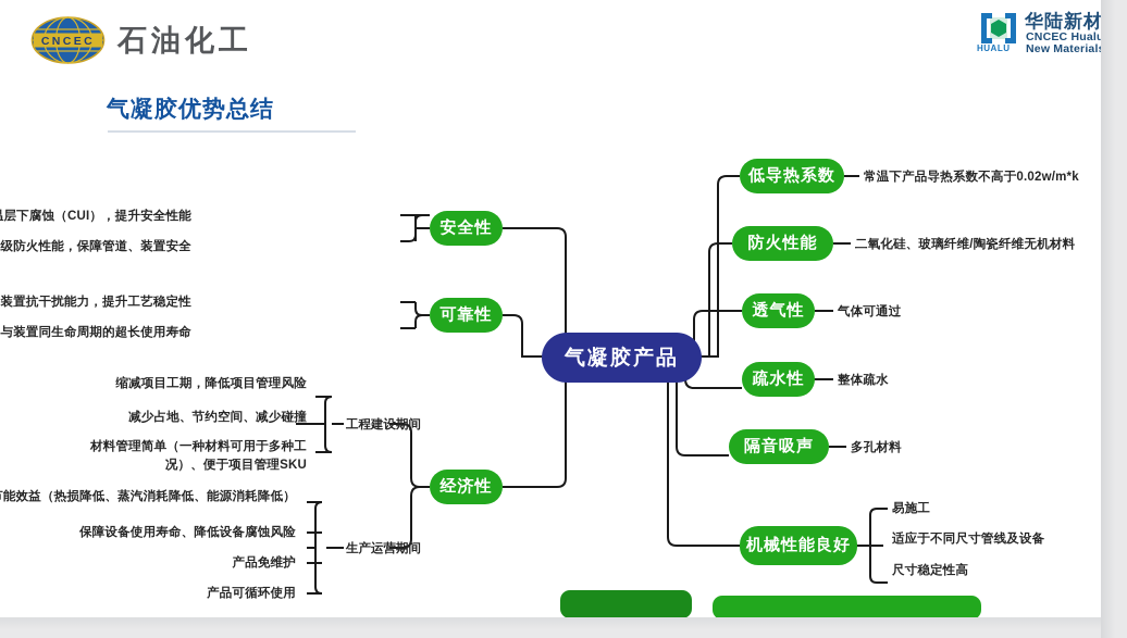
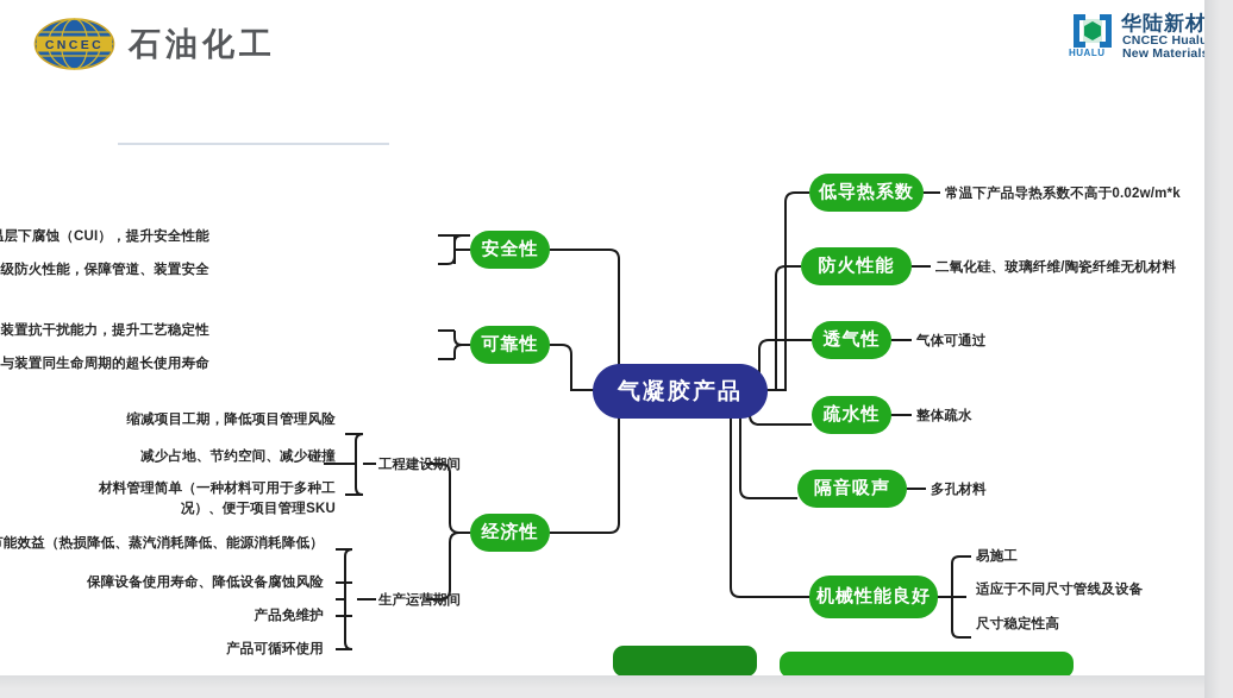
  CNCEC
  石油化工
  HUALU
  华陆新材
  CNCEC Hual
  New Material
- 气凝胶优势总结
  气凝胶产品
  安全性
  可靠性
  经济性
  层下腐蚀（CUI），提升安全性能
  级防火性能，保障管道、装置安全
  装置抗干扰能力，提升工艺稳定性
  与装置同生命周期的超长使用寿命
  工程建设期间
  生产运营期间
  缩减项目工期，降低项目管理风险
  减少占地、节约空间、减少碰撞
  材料管理简单（一种材料可用于多种工况）、便于项目管理SKU
  能效益（热损降低、蒸汽消耗降低、能源消耗降低）
  保障设备使用寿命、降低设备腐蚀风险
  产品免维护
  产品可循环使用
  低导热系数
  防火性能
  透气性
  疏水性
  隔音吸声
  机械性能良好
  常温下产品导热系数不高于0.02w/m*k
  二氧化硅、玻璃纤维/陶瓷纤维无机材料
  气体可通过
  整体疏水
  多孔材料
  易施工
  适应于不同尺寸管线及设备
  尺寸稳定性高
